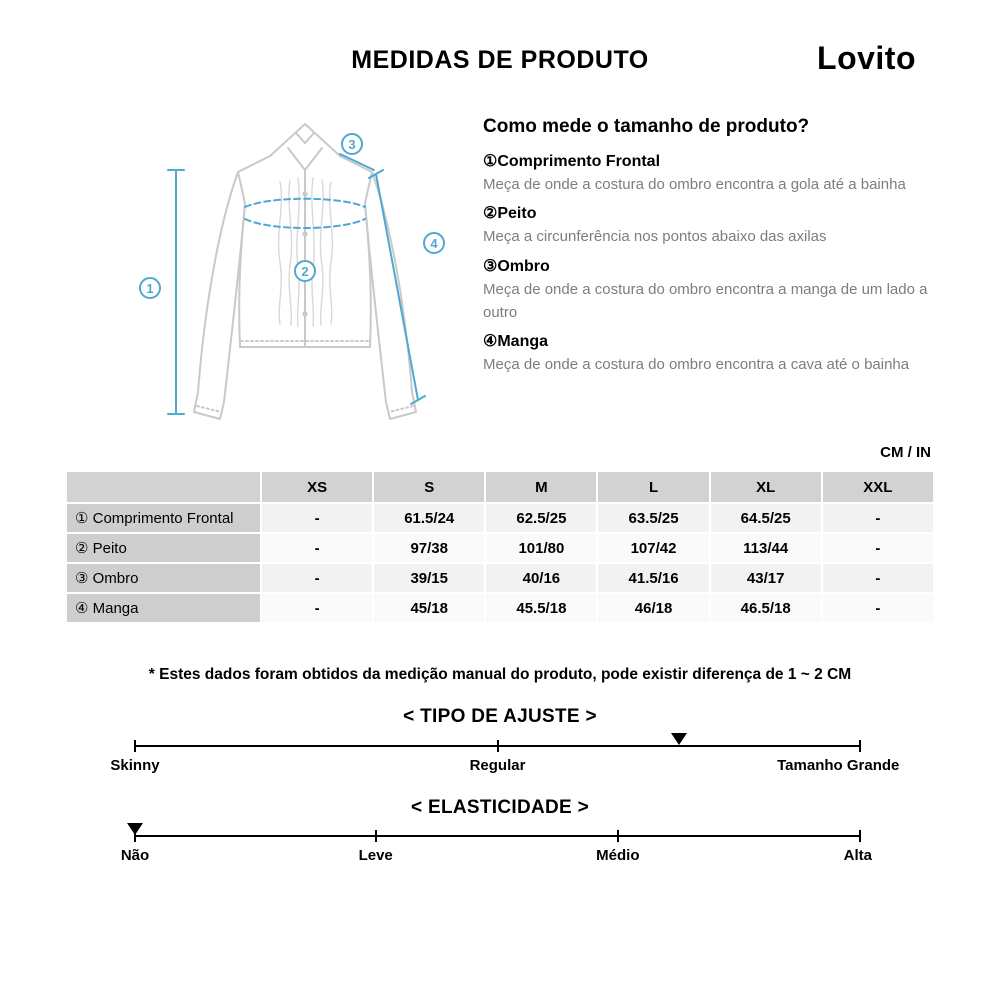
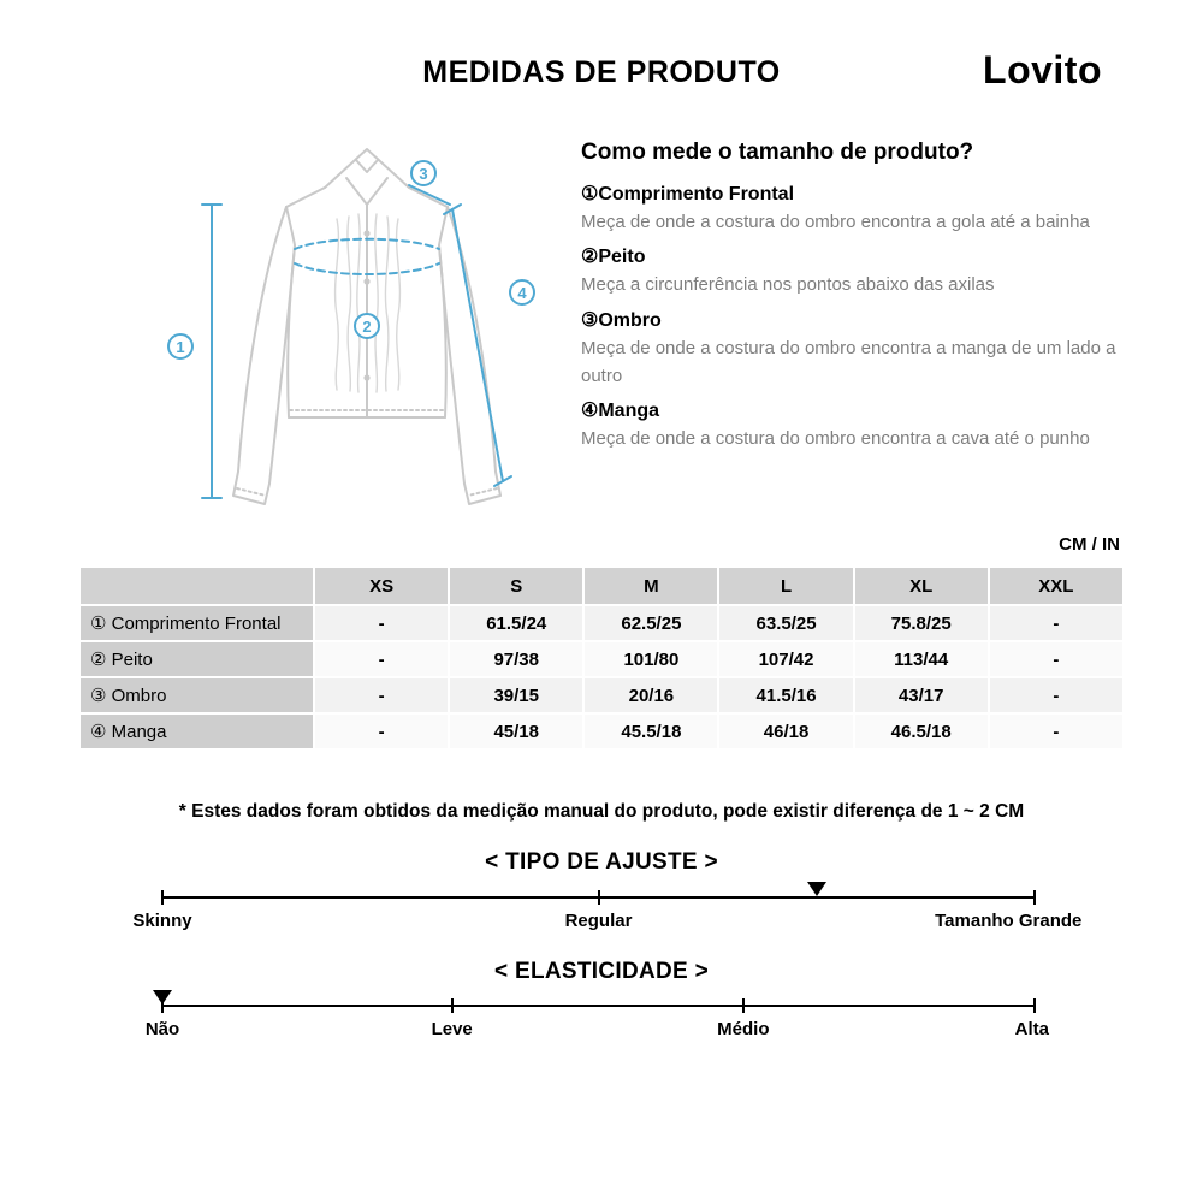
  MEDIDAS DE PRODUTO
  Lovito
  1
  2
  3
  4
  Como mede o tamanho de produto?
  ①Comprimento Frontal
  Meça de onde a costura do ombro encontra a gola até a bainha
  ②Peito
  Meça a circunferência nos pontos abaixo das axilas
  ③Ombro
  Meça de onde a costura do ombro encontra a manga de um lado a outro
  ④Manga
- Meça de onde a costura do ombro encontra a cava até o bainha
+ Meça de onde a costura do ombro encontra a cava até o punho
  CM / IN
  	XS	S	M	L	XL	XXL
- ① Comprimento Frontal	-	61.5/24	62.5/25	63.5/25	64.5/25	-
+ ① Comprimento Frontal	-	61.5/24	62.5/25	63.5/25	75.8/25	-
  ② Peito	-	97/38	101/80	107/42	113/44	-
- ③ Ombro	-	39/15	40/16	41.5/16	43/17	-
+ ③ Ombro	-	39/15	20/16	41.5/16	43/17	-
  ④ Manga	-	45/18	45.5/18	46/18	46.5/18	-
  * Estes dados foram obtidos da medição manual do produto, pode existir diferença de 1 ~ 2 CM
  < TIPO DE AJUSTE >
  Skinny
  Regular
  Tamanho Grande
  < ELASTICIDADE >
  Não
  Leve
  Médio
  Alta
